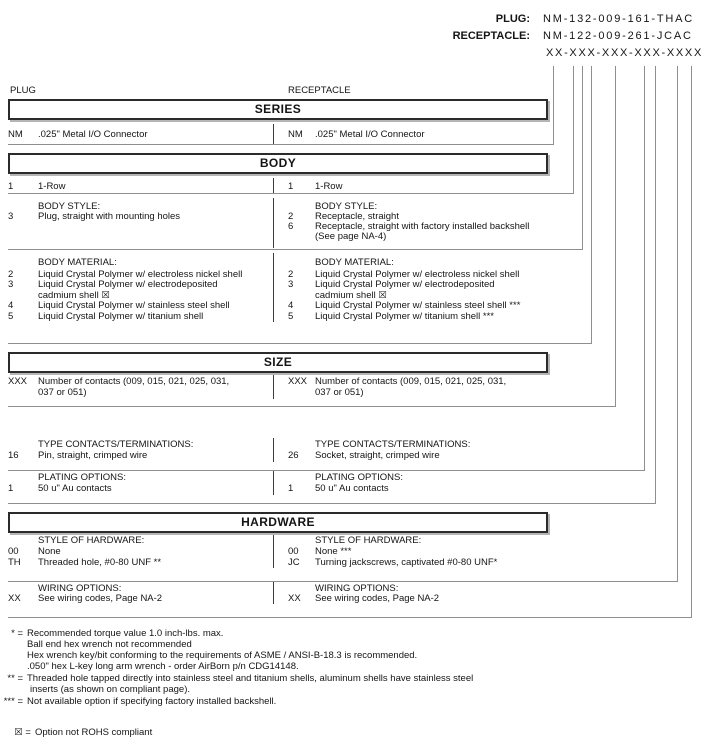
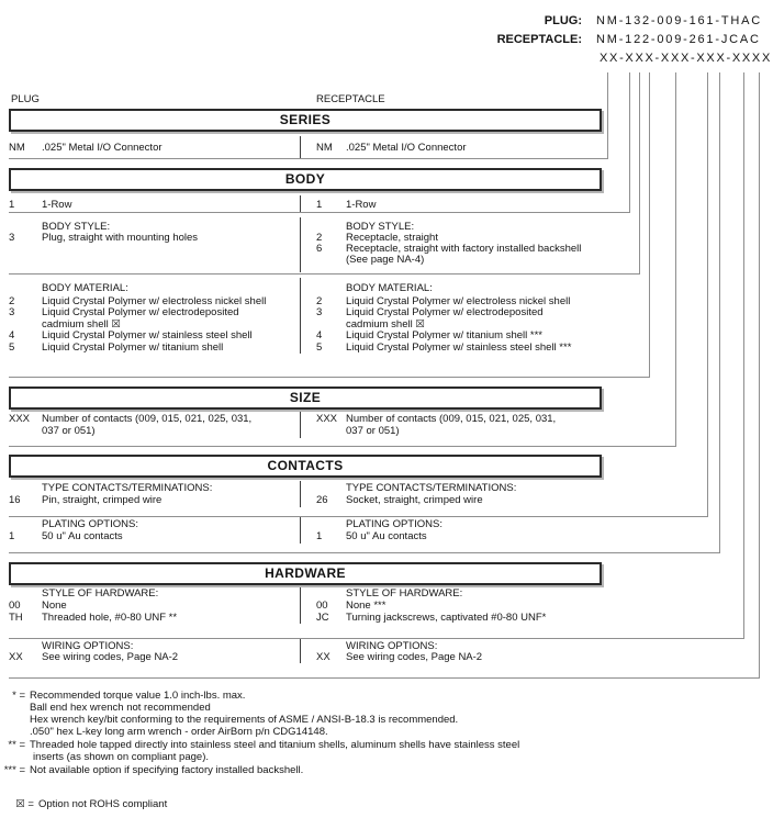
  PLUG:
  NM-132-009-161-THAC
  RECEPTACLE:
  NM-122-009-261-JCAC
  XX-XXX-XXX-XXX-XXXX
  PLUG
  RECEPTACLE
  SERIES
  BODY
  SIZE
+ CONTACTS
  HARDWARE
  NM
  .025" Metal I/O Connector
  NM
  .025" Metal I/O Connector
  1
  1-Row
  1
  1-Row
  BODY STYLE:
  BODY STYLE:
  3
  Plug, straight with mounting holes
  2
  Receptacle, straight
  6
  Receptacle, straight with factory installed backshell
  (See page NA-4)
  BODY MATERIAL:
  BODY MATERIAL:
  2
  Liquid Crystal Polymer w/ electroless nickel shell
  3
  Liquid Crystal Polymer w/ electrodeposited
  cadmium shell ☒
  4
  Liquid Crystal Polymer w/ stainless steel shell
  5
  Liquid Crystal Polymer w/ titanium shell
  2
  Liquid Crystal Polymer w/ electroless nickel shell
  3
  Liquid Crystal Polymer w/ electrodeposited
  cadmium shell ☒
  4
- Liquid Crystal Polymer w/ stainless steel shell ***
+ Liquid Crystal Polymer w/ titanium shell ***
  5
- Liquid Crystal Polymer w/ titanium shell ***
+ Liquid Crystal Polymer w/ stainless steel shell ***
  XXX
  Number of contacts (009, 015, 021, 025, 031,
  037 or 051)
  XXX
  Number of contacts (009, 015, 021, 025, 031,
  037 or 051)
  TYPE CONTACTS/TERMINATIONS:
  TYPE CONTACTS/TERMINATIONS:
  16
  Pin, straight, crimped wire
  26
  Socket, straight, crimped wire
  PLATING OPTIONS:
  PLATING OPTIONS:
  1
  50 u" Au contacts
  1
  50 u" Au contacts
  STYLE OF HARDWARE:
  STYLE OF HARDWARE:
  00
  None
  TH
  Threaded hole, #0-80 UNF **
  00
  None ***
  JC
  Turning jackscrews, captivated #0-80 UNF*
  WIRING OPTIONS:
  WIRING OPTIONS:
  XX
  See wiring codes, Page NA-2
  XX
  See wiring codes, Page NA-2
  * =
  Recommended torque value 1.0 inch-lbs. max.
  Ball end hex wrench not recommended
  Hex wrench key/bit conforming to the requirements of ASME / ANSI-B-18.3 is recommended.
  .050" hex L-key long arm wrench - order AirBorn p/n CDG14148.
  ** =
  Threaded hole tapped directly into stainless steel and titanium shells, aluminum shells have stainless steel
  inserts (as shown on compliant page).
  *** =
  Not available option if specifying factory installed backshell.
  ☒ =
  Option not ROHS compliant
